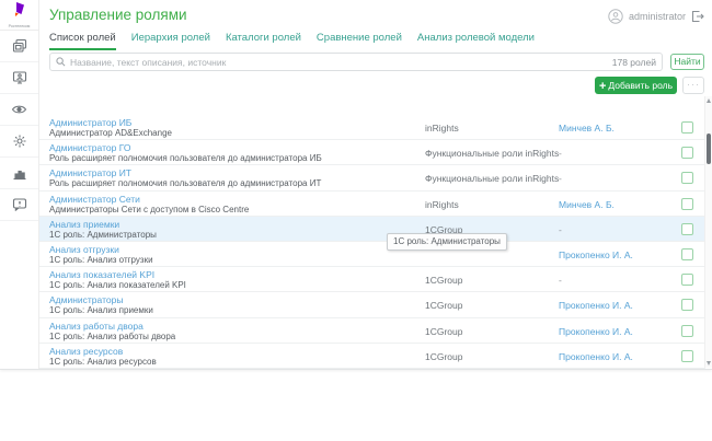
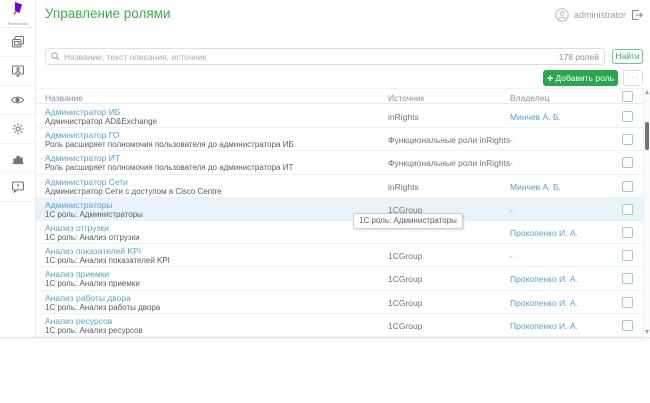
  Управление ролями
  administrator
- Список ролей
- Иерархия ролей
- Каталоги ролей
- Сравнение ролей
- Анализ ролевой модели
  Название, текст описания, источник
  178 ролей
  Найти
  + Добавить роль
  ···
+ Название
+ Источник
+ Владелец
  Администратор ИБ
  Администратор AD&Exchange
  inRights
  Минчев А. Б.
  Администратор ГО
  Роль расширяет полномочия пользователя до администратора ИБ
  Функциональные роли inRights
  -
  Администратор ИТ
  Роль расширяет полномочия пользователя до администратора ИТ
  Функциональные роли inRights
  -
  Администратор Сети
- Администраторы Сети с доступом в Cisco Centre
+ Администратор Сети с доступом в Cisco Centre
  inRights
  Минчев А. Б.
- Анализ приемки
+ Администраторы
  1С роль: Администраторы
  1CGroup
  -
  Анализ отгрузки
  1С роль: Анализ отгрузки
  Прокопенко И. А.
  Анализ показателей KPI
  1С роль: Анализ показателей KPI
  1CGroup
  -
- Администраторы
+ Анализ приемки
  1С роль: Анализ приемки
  1CGroup
  Прокопенко И. А.
  Анализ работы двора
  1С роль: Анализ работы двора
  1CGroup
  Прокопенко И. А.
  Анализ ресурсов
  1С роль: Анализ ресурсов
  1CGroup
  Прокопенко И. А.
  1С роль: Администраторы
